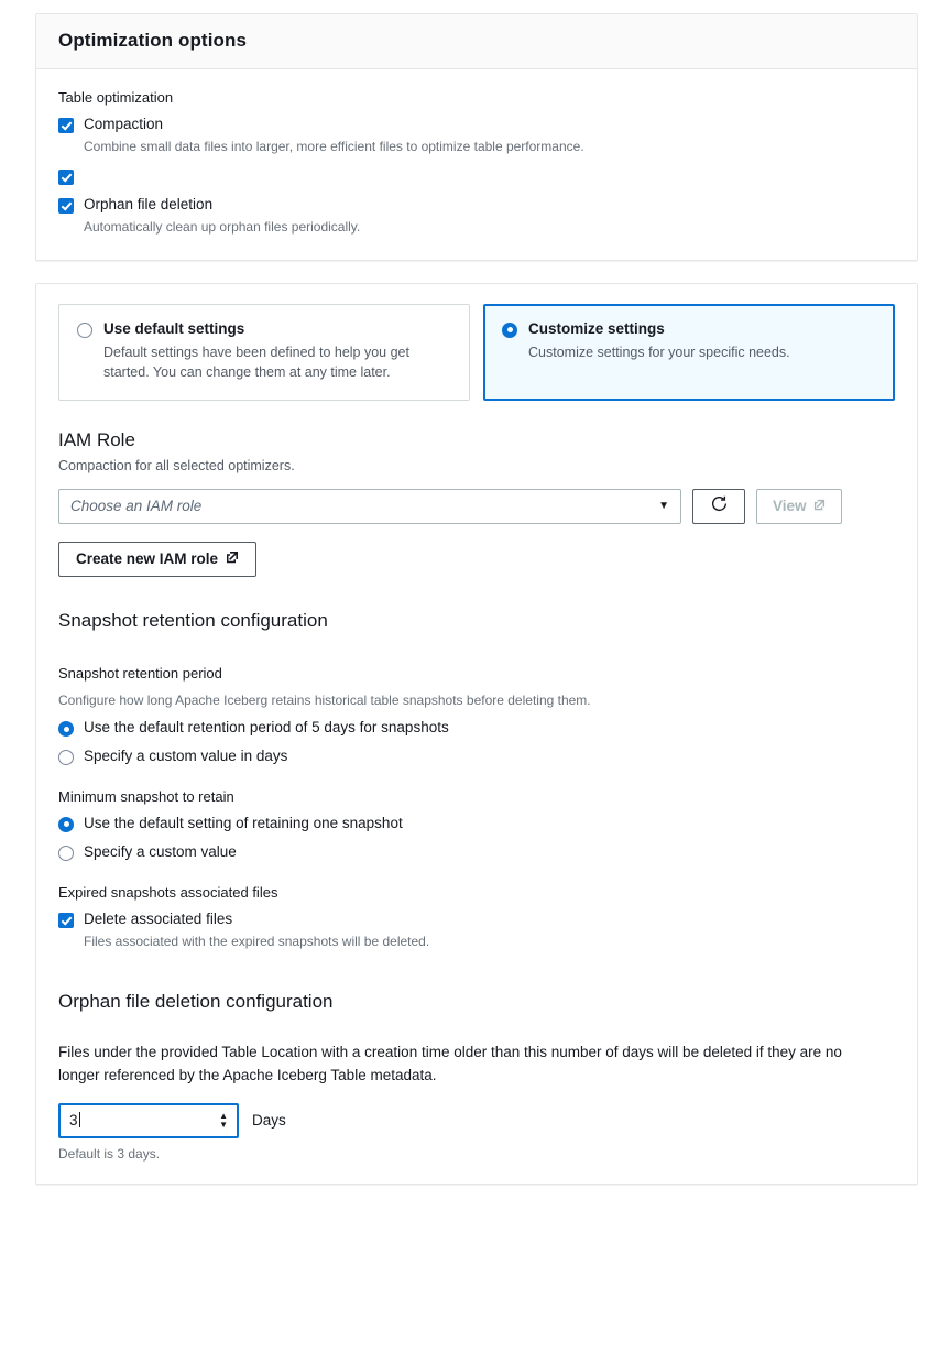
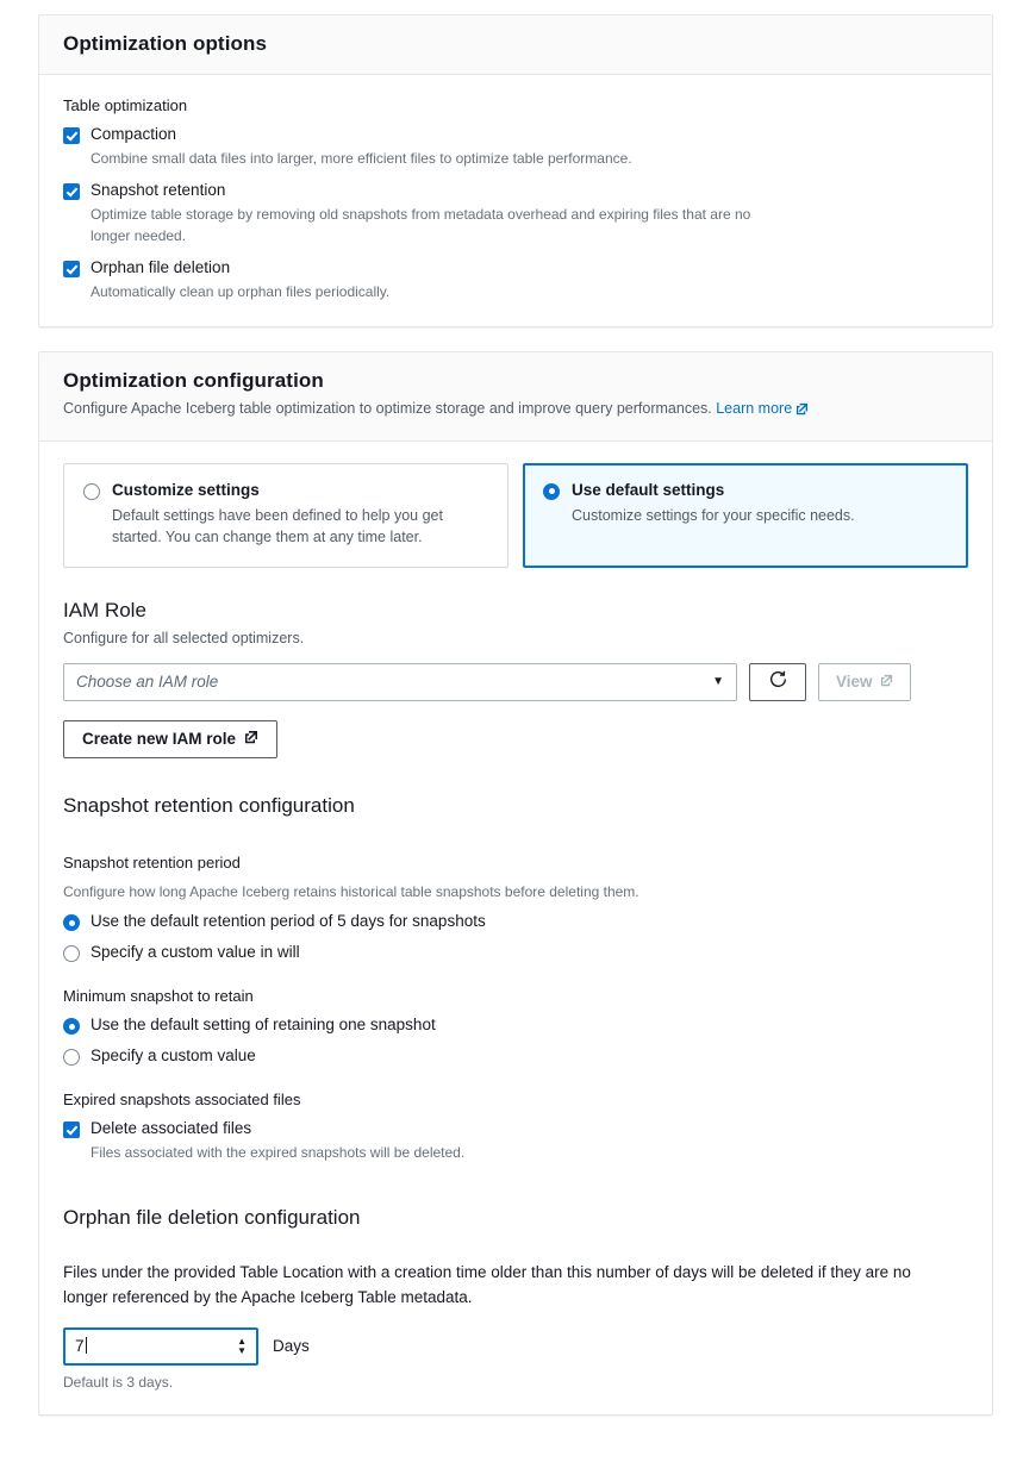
  Optimization options
  Table optimization
  Compaction
  Combine small data files into larger, more efficient files to optimize table performance.
+ Snapshot retention
+ Optimize table storage by removing old snapshots from metadata overhead and expiring files that are no longer needed.
  Orphan file deletion
  Automatically clean up orphan files periodically.
+ Optimization configuration
+ Configure Apache Iceberg table optimization to optimize storage and improve query performances. Learn more
- Use default settings
+ Customize settings
  Default settings have been defined to help you get started. You can change them at any time later.
- Customize settings
+ Use default settings
  Customize settings for your specific needs.
  IAM Role
- Compaction for all selected optimizers.
+ Configure for all selected optimizers.
  Choose an IAM role
  ▼
  View
  Create new IAM role
  Snapshot retention configuration
  Snapshot retention period
  Configure how long Apache Iceberg retains historical table snapshots before deleting them.
  Use the default retention period of 5 days for snapshots
- Specify a custom value in days
+ Specify a custom value in will
  Minimum snapshot to retain
  Use the default setting of retaining one snapshot
  Specify a custom value
  Expired snapshots associated files
  Delete associated files
  Files associated with the expired snapshots will be deleted.
  Orphan file deletion configuration
  Files under the provided Table Location with a creation time older than this number of days will be deleted if they are no longer referenced by the Apache Iceberg Table metadata.
- 3
+ 7
  ▲
  ▼
  Days
  Default is 3 days.
